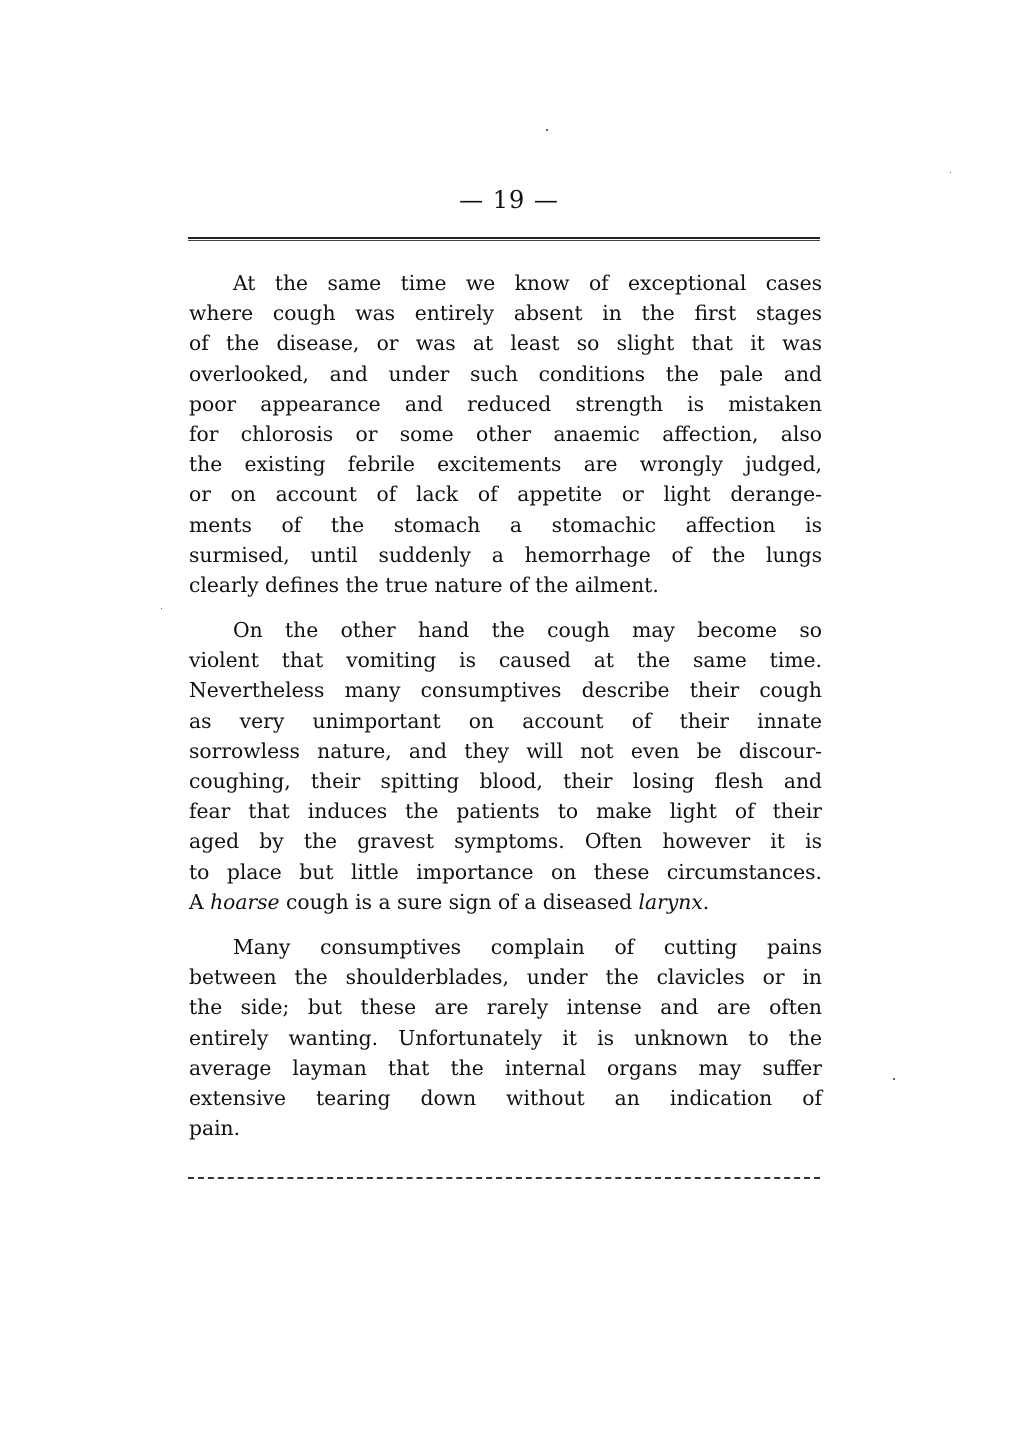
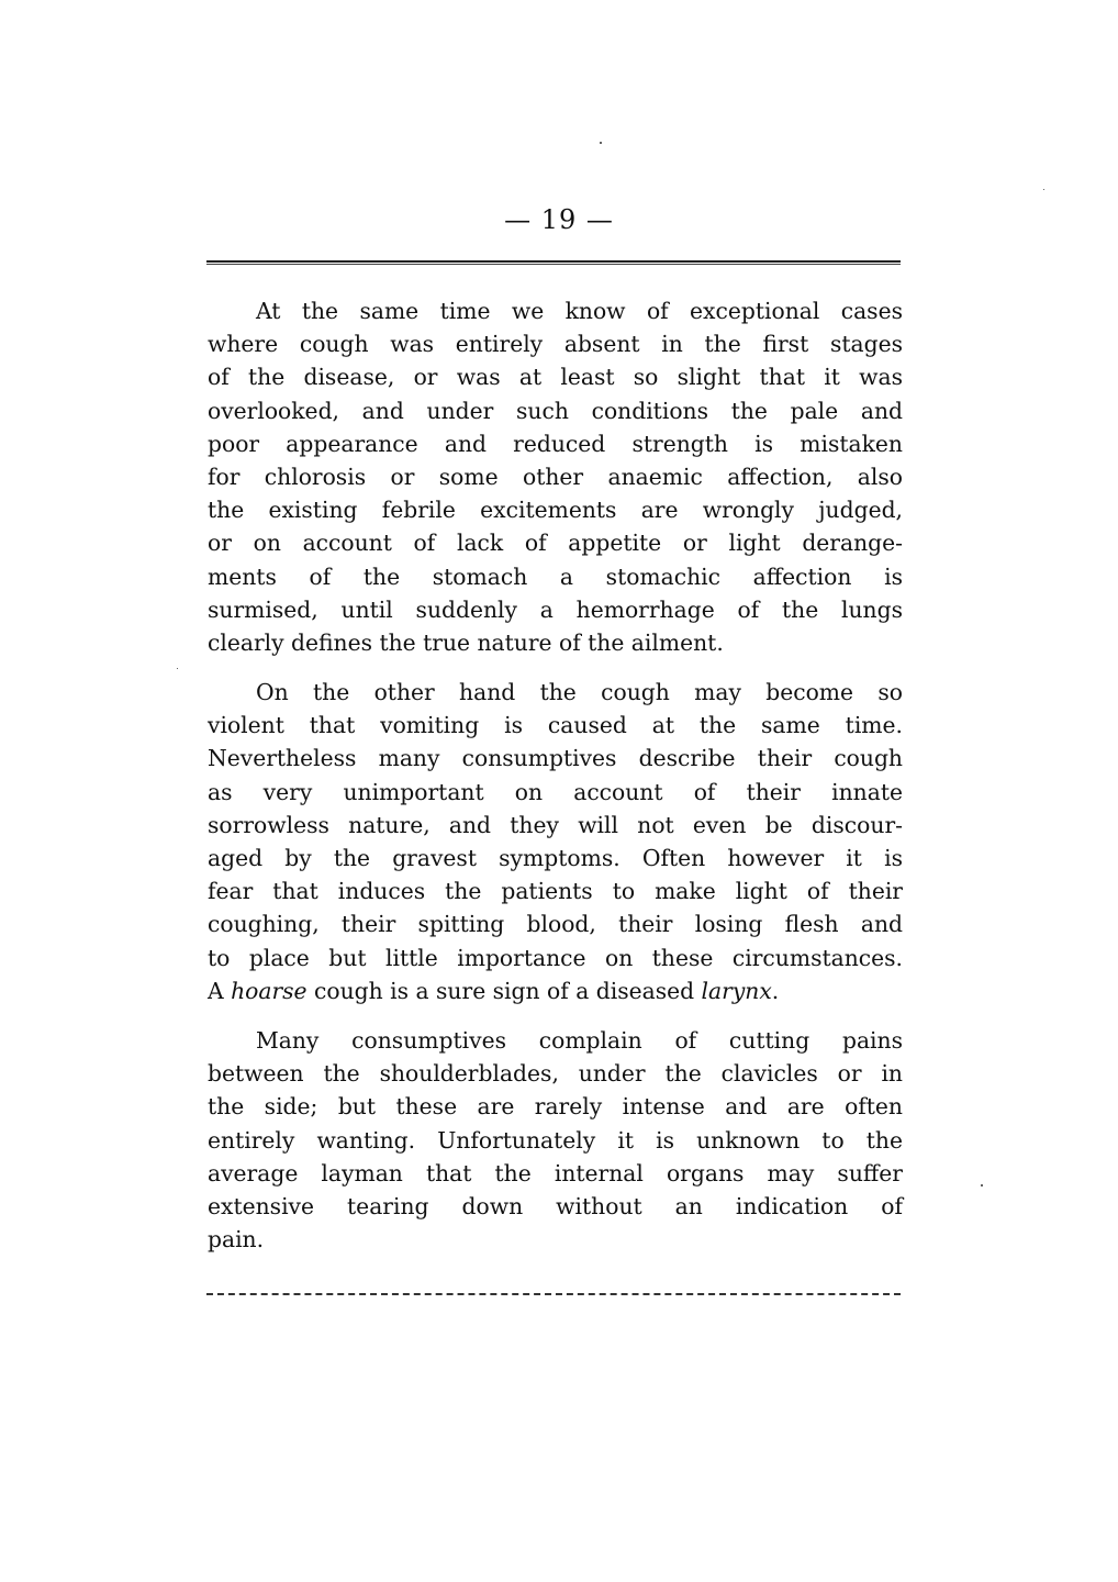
  — 19 —
  At the same time we know of exceptional cases
  where cough was entirely absent in the first stages
  of the disease, or was at least so slight that it was
  overlooked, and under such conditions the pale and
  poor appearance and reduced strength is mistaken
  for chlorosis or some other anaemic affection, also
  the existing febrile excitements are wrongly judged,
  or on account of lack of appetite or light derange-
  ments of the stomach a stomachic affection is
  surmised, until suddenly a hemorrhage of the lungs
  clearly defines the true nature of the ailment.
  On the other hand the cough may become so
  violent that vomiting is caused at the same time.
  Nevertheless many consumptives describe their cough
  as very unimportant on account of their innate
  sorrowless nature, and they will not even be discour-
- coughing, their spitting blood, their losing flesh and
+ aged by the gravest symptoms. Often however it is
  fear that induces the patients to make light of their
- aged by the gravest symptoms. Often however it is
+ coughing, their spitting blood, their losing flesh and
  to place but little importance on these circumstances.
  A hoarse cough is a sure sign of a diseased larynx.
  Many consumptives complain of cutting pains
  between the shoulderblades, under the clavicles or in
  the side; but these are rarely intense and are often
  entirely wanting. Unfortunately it is unknown to the
  average layman that the internal organs may suffer
  extensive tearing down without an indication of
  pain.
